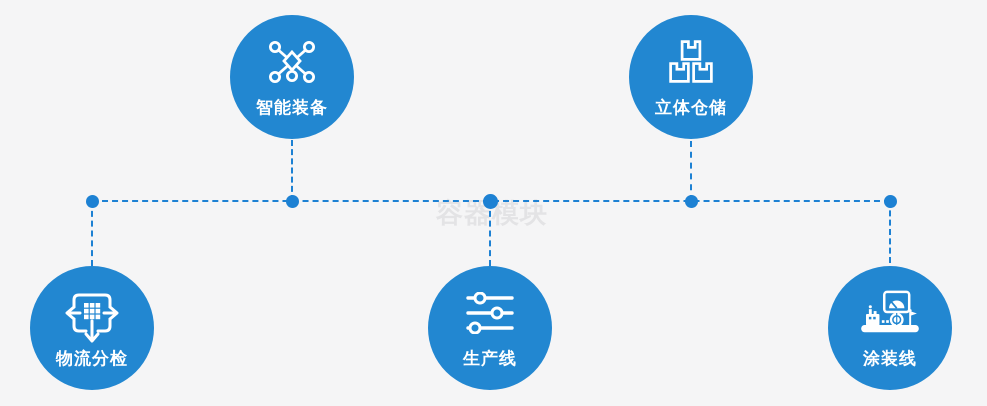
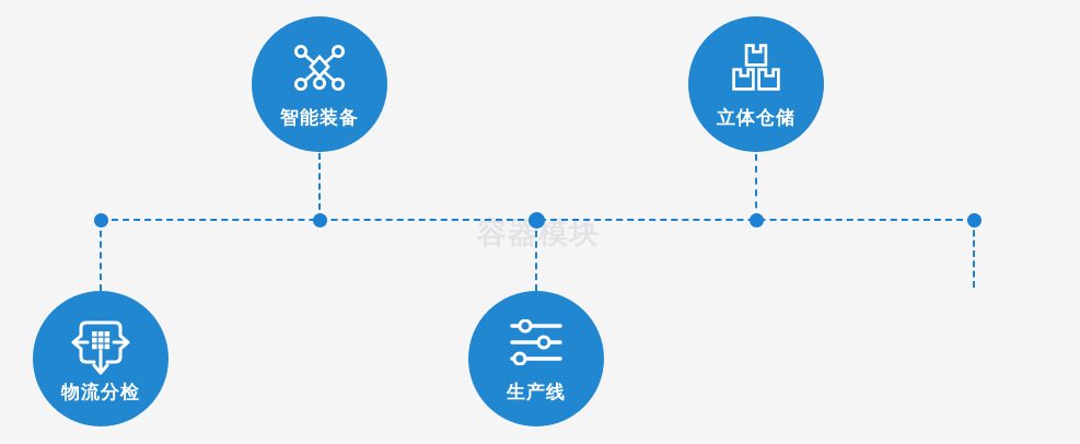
  容器模块
  智能装备
  立体仓储
  物流分检
  生产线
- 涂装线
